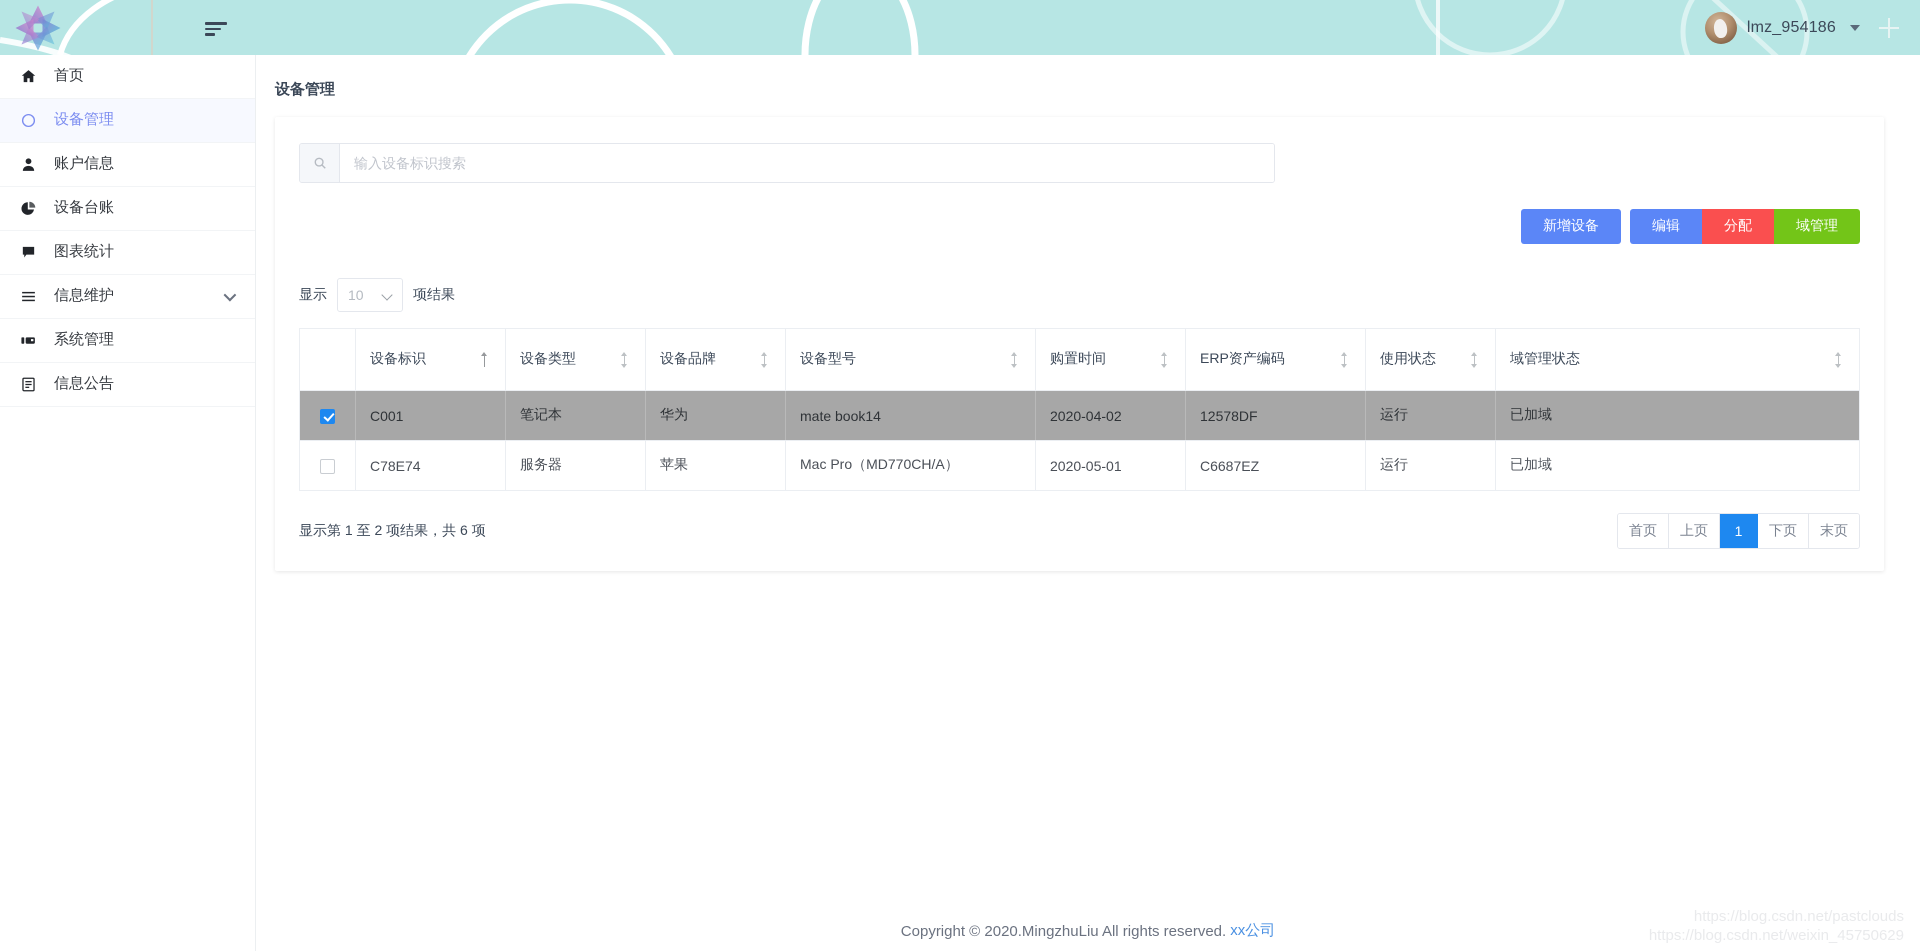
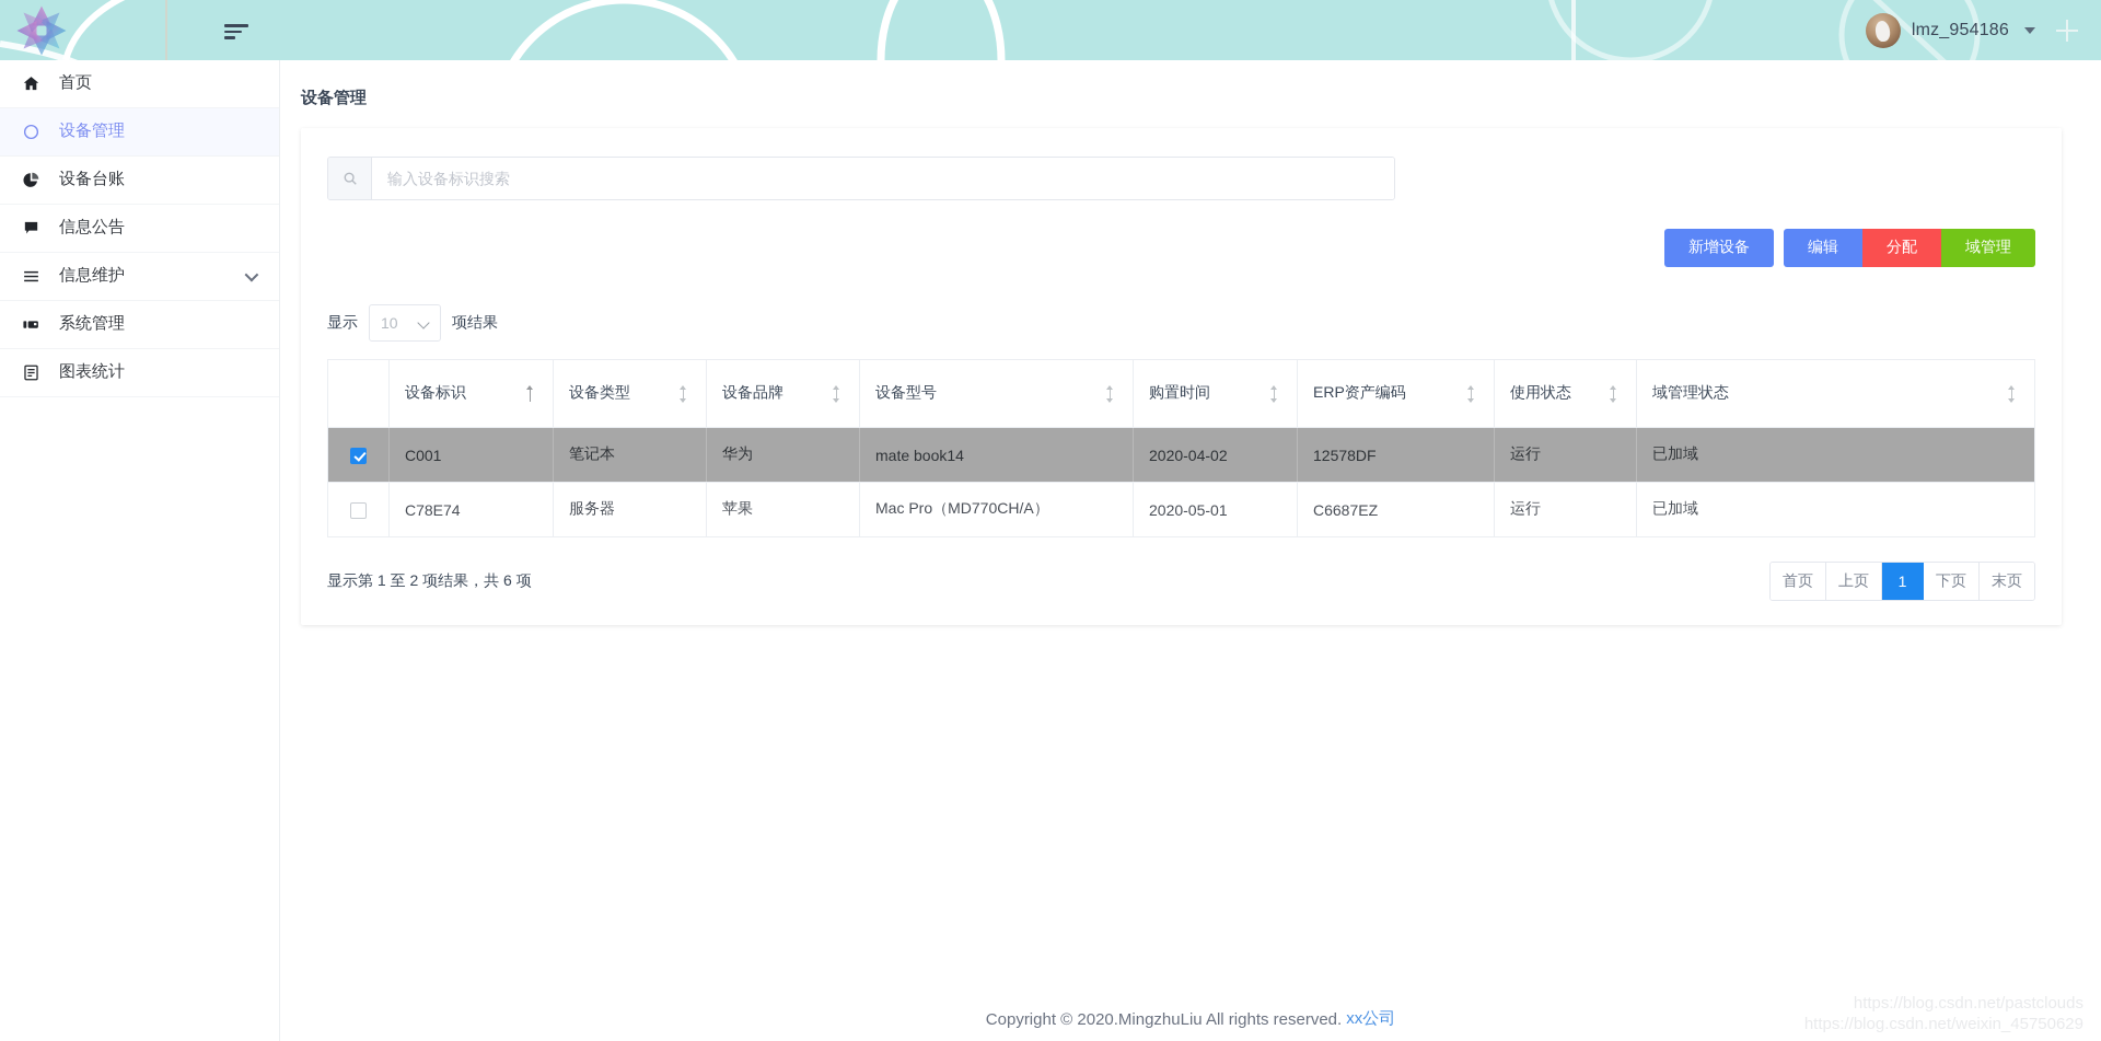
  lmz_954186
  首页
  设备管理
- 账户信息
  设备台账
- 图表统计
+ 信息公告
  信息维护
  系统管理
- 信息公告
+ 图表统计
  设备管理
  输入设备标识搜索
  新增设备
  编辑
  分配
  域管理
  显示
  10
  项结果
  	设备标识	设备类型	设备品牌	设备型号	购置时间	ERP资产编码	使用状态	域管理状态
  	C001	笔记本	华为	mate book14	2020-04-02	12578DF	运行	已加域
  	C78E74	服务器	苹果	Mac Pro（MD770CH/A）	2020-05-01	C6687EZ	运行	已加域
  显示第 1 至 2 项结果，共 6 项
  首页
  上页
  1
  下页
  末页
  Copyright © 2020.MingzhuLiu All rights reserved.
  xx公司
